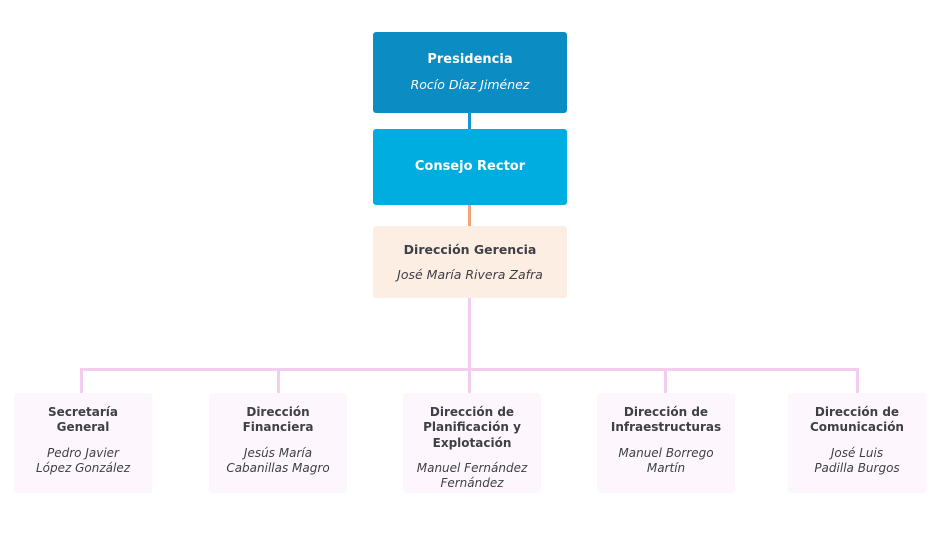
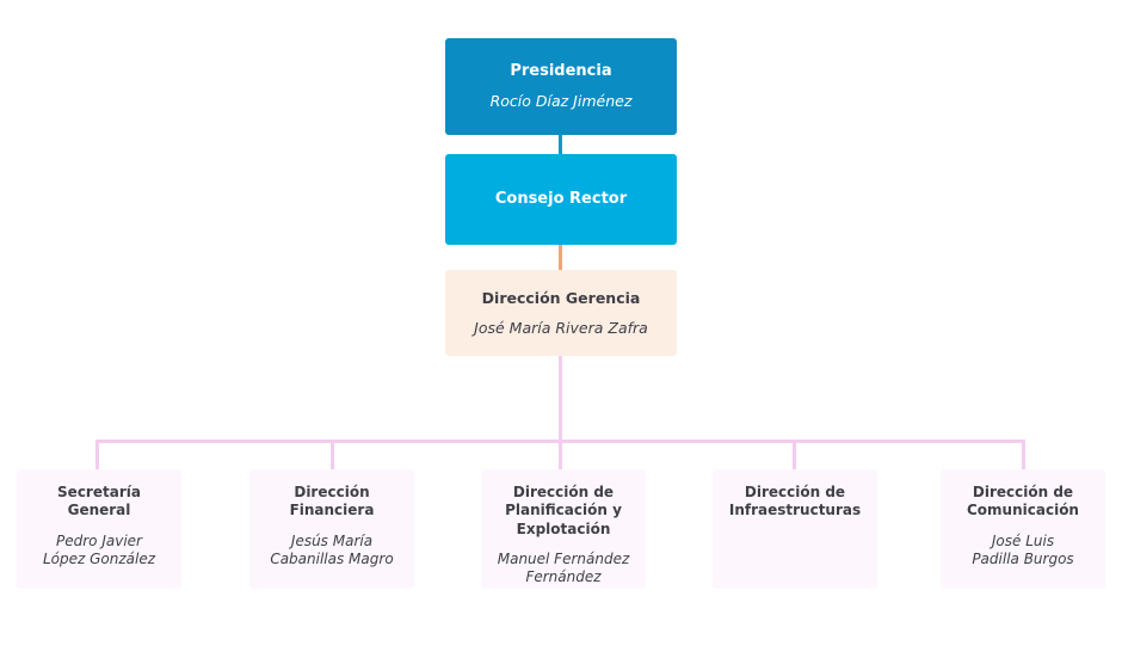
  Presidencia
  Rocío Díaz Jiménez
  Consejo Rector
  Dirección Gerencia
  José María Rivera Zafra
  Secretaría General
  Pedro Javier
  López González
  Dirección Financiera
  Jesús María
  Cabanillas Magro
  Dirección de
  Planificación y
  Explotación
  Manuel Fernández
  Fernández
  Dirección de
  Infraestructuras
- Manuel Borrego Martín
  Dirección de
  Comunicación
  José Luis
  Padilla Burgos
